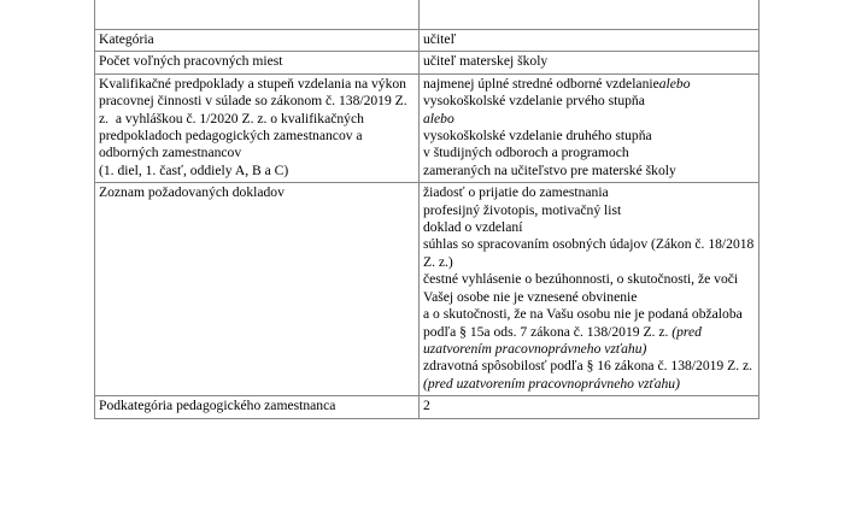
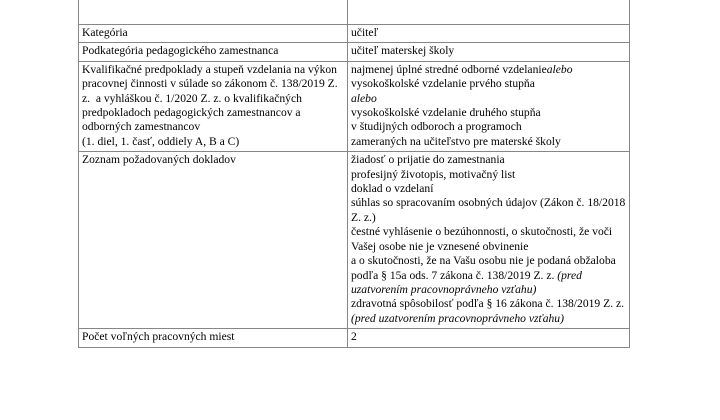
  Kategória	učiteľ
- Počet voľných pracovných miest	učiteľ materskej školy
+ Podkategória pedagogického zamestnanca	učiteľ materskej školy
  Kvalifikačné predpoklady a stupeň vzdelania na výkon pracovnej činnosti v súlade so zákonom č. 138/2019 Z. z. a vyhláškou č. 1/2020 Z. z. o kvalifikačných predpokladoch pedagogických zamestnancov a odborných zamestnancov (1. diel, 1. časť, oddiely A, B a C)	najmenej úplné stredné odborné vzdelaniealebo vysokoškolské vzdelanie prvého stupňa alebo vysokoškolské vzdelanie druhého stupňa v študijných odboroch a programoch zameraných na učiteľstvo pre materské školy
  Zoznam požadovaných dokladov	žiadosť o prijatie do zamestnania profesijný životopis, motivačný list doklad o vzdelaní súhlas so spracovaním osobných údajov (Zákon č. 18/2018 Z. z.) čestné vyhlásenie o bezúhonnosti, o skutočnosti, že voči Vašej osobe nie je vznesené obvinenie a o skutočnosti, že na Vašu osobu nie je podaná obžaloba podľa § 15a ods. 7 zákona č. 138/2019 Z. z. (pred uzatvorením pracovnoprávneho vzťahu) zdravotná spôsobilosť podľa § 16 zákona č. 138/2019 Z. z. (pred uzatvorením pracovnoprávneho vzťahu)
- Podkategória pedagogického zamestnanca	2
+ Počet voľných pracovných miest	2
